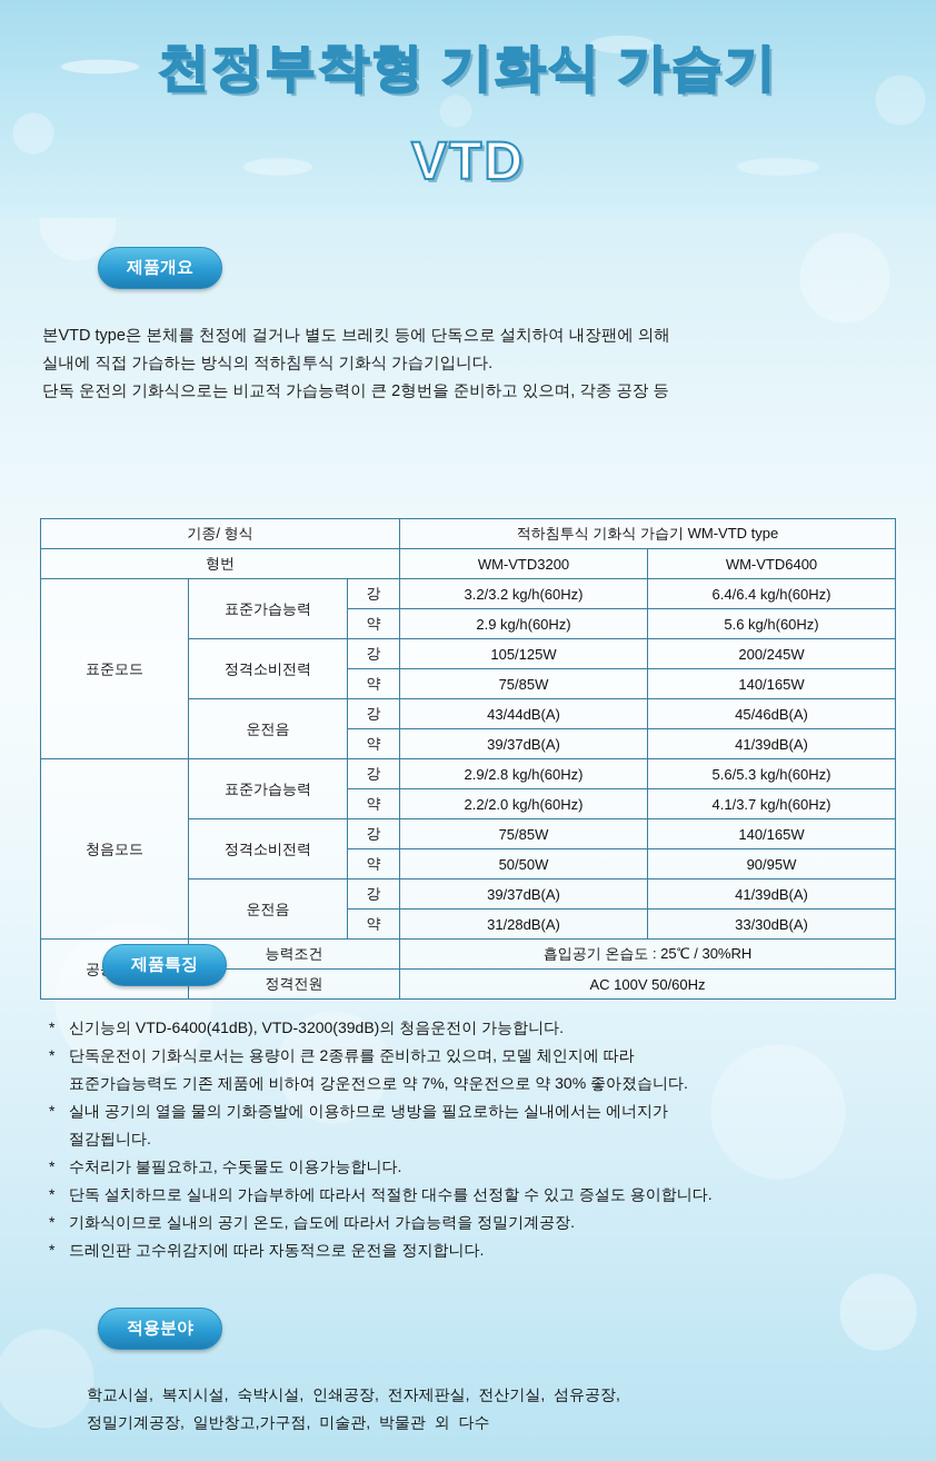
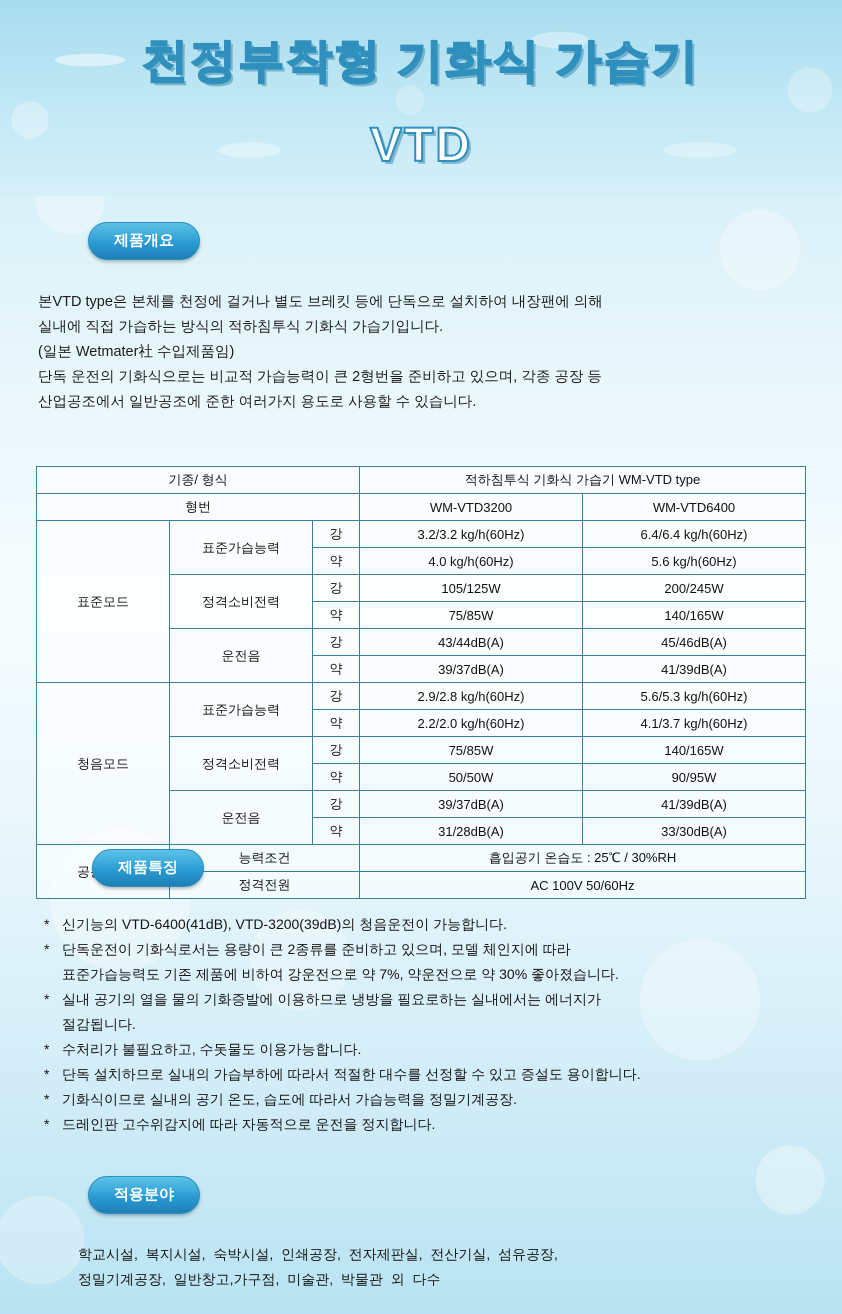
  천정부착형 기화식 가습기
  VTD
  제품개요
  본VTD type은 본체를 천정에 걸거나 별도 브레킷 등에 단독으로 설치하여 내장팬에 의해
  실내에 직접 가습하는 방식의 적하침투식 기화식 가습기입니다.
+ (일본 Wetmater社 수입제품임)
  단독 운전의 기화식으로는 비교적 가습능력이 큰 2형번을 준비하고 있으며, 각종 공장 등
+ 산업공조에서 일반공조에 준한 여러가지 용도로 사용할 수 있습니다.
  기종/ 형식	적하침투식 기화식 가습기 WM-VTD type
  형번	WM-VTD3200	WM-VTD6400
  표준모드	표준가습능력	강	3.2/3.2 kg/h(60Hz)	6.4/6.4 kg/h(60Hz)
- 약	2.9 kg/h(60Hz)	5.6 kg/h(60Hz)
+ 약	4.0 kg/h(60Hz)	5.6 kg/h(60Hz)
  정격소비전력	강	105/125W	200/245W
  약	75/85W	140/165W
  운전음	강	43/44dB(A)	45/46dB(A)
  약	39/37dB(A)	41/39dB(A)
  청음모드	표준가습능력	강	2.9/2.8 kg/h(60Hz)	5.6/5.3 kg/h(60Hz)
  약	2.2/2.0 kg/h(60Hz)	4.1/3.7 kg/h(60Hz)
  정격소비전력	강	75/85W	140/165W
  약	50/50W	90/95W
  운전음	강	39/37dB(A)	41/39dB(A)
  약	31/28dB(A)	33/30dB(A)
  공	능력조건	흡입공기 온습도 : 25℃ / 30%RH
  정격전원	AC 100V 50/60Hz
  제품특징
  *
  신기능의 VTD-6400(41dB), VTD-3200(39dB)의 청음운전이 가능합니다.
  *
  단독운전이 기화식로서는 용량이 큰 2종류를 준비하고 있으며, 모델 체인지에 따라
  표준가습능력도 기존 제품에 비하여 강운전으로 약 7%, 약운전으로 약 30% 좋아졌습니다.
  *
  실내 공기의 열을 물의 기화증발에 이용하므로 냉방을 필요로하는 실내에서는 에너지가
  절감됩니다.
  *
  수처리가 불필요하고, 수돗물도 이용가능합니다.
  *
  단독 설치하므로 실내의 가습부하에 따라서 적절한 대수를 선정할 수 있고 증설도 용이합니다.
  *
  기화식이므로 실내의 공기 온도, 습도에 따라서 가습능력을 정밀기계공장.
  *
  드레인판 고수위감지에 따라 자동적으로 운전을 정지합니다.
  적용분야
  학교시설, 복지시설, 숙박시설, 인쇄공장, 전자제판실, 전산기실, 섬유공장,
  정밀기계공장, 일반창고,가구점, 미술관, 박물관 외 다수
